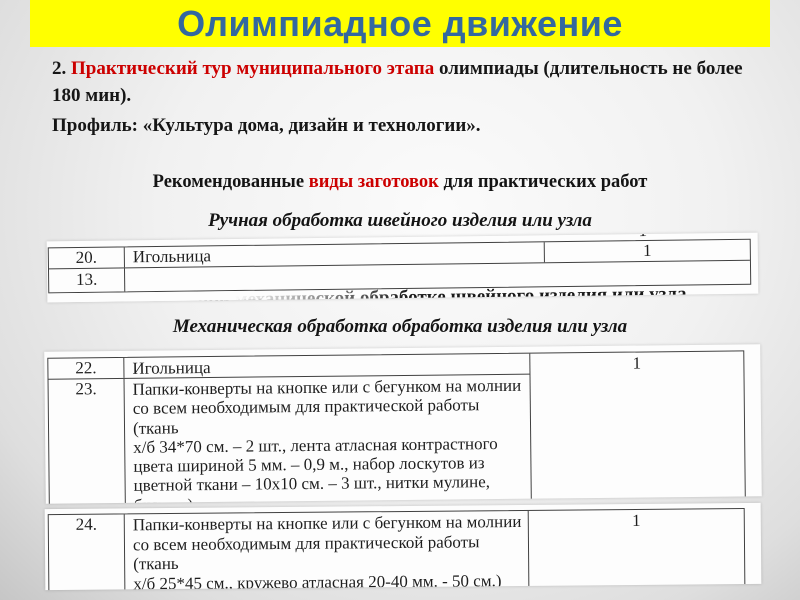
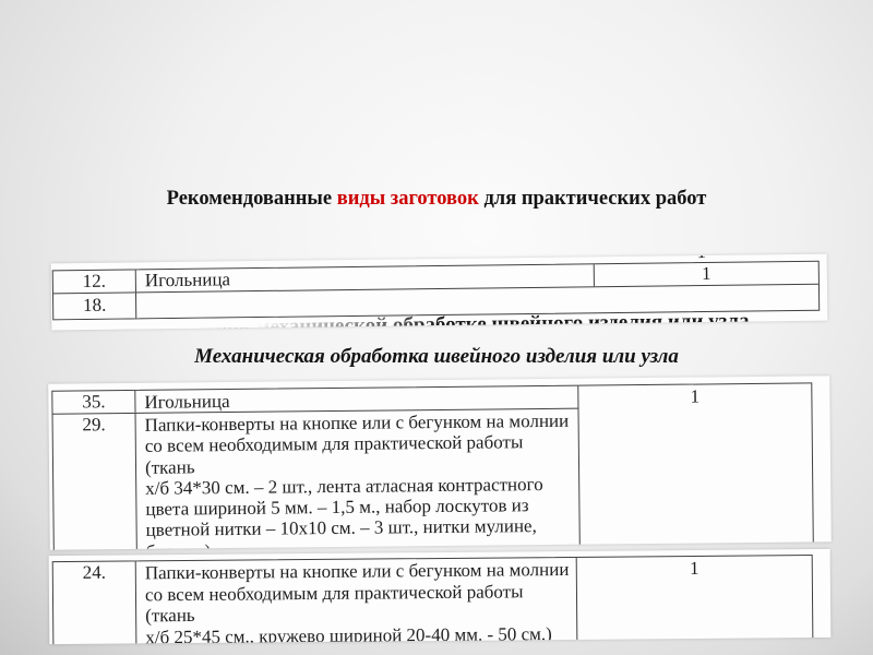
- Олимпиадное движение
- 2. Практический тур муниципального этапа олимпиады (длительность не более 180 мин).
- Профиль: «Культура дома, дизайн и технологии».
  Рекомендованные виды заготовок для практических работ
- Ручная обработка швейного изделия или узла
- 20.
+ 12.
  Игольница
  1
- 13.
+ 18.
- Механическая обработка обработка изделия или узла
+ Механическая обработка швейного изделия или узла
- 22.
+ 35.
  Игольница
- 23.
+ 29.
  Папки-конверты на кнопке или с бегунком на молнии
  со всем необходимым для практической работы (ткань
- х/б 34*70 см. – 2 шт., лента атласная контрастного
+ х/б 34*30 см. – 2 шт., лента атласная контрастного
- цвета шириной 5 мм. – 0,9 м., набор лоскутов из
+ цвета шириной 5 мм. – 1,5 м., набор лоскутов из
- цветной ткани – 10х10 см. – 3 шт., нитки мулине,
+ цветной нитки – 10х10 см. – 3 шт., нитки мулине,
  1
  24.
  Папки-конверты на кнопке или с бегунком на молнии
  со всем необходимым для практической работы (ткань
- х/б 25*45 см., кружево атласная 20-40 мм. - 50 см.)
+ х/б 25*45 см., кружево шириной 20-40 мм. - 50 см.)
  1
